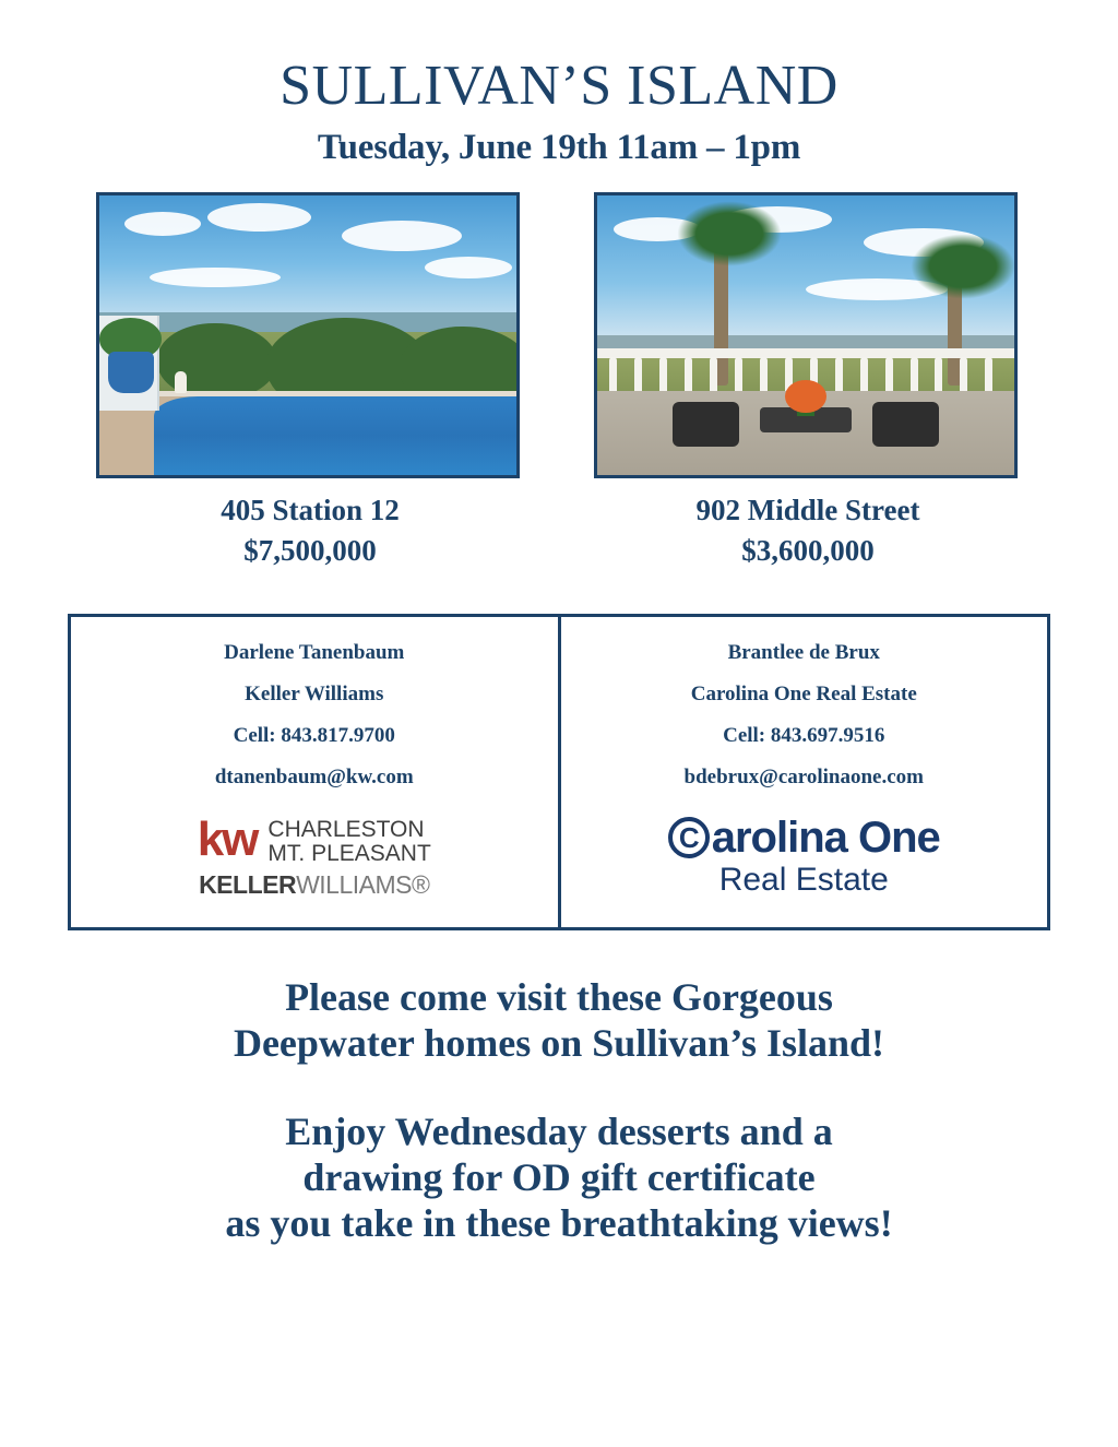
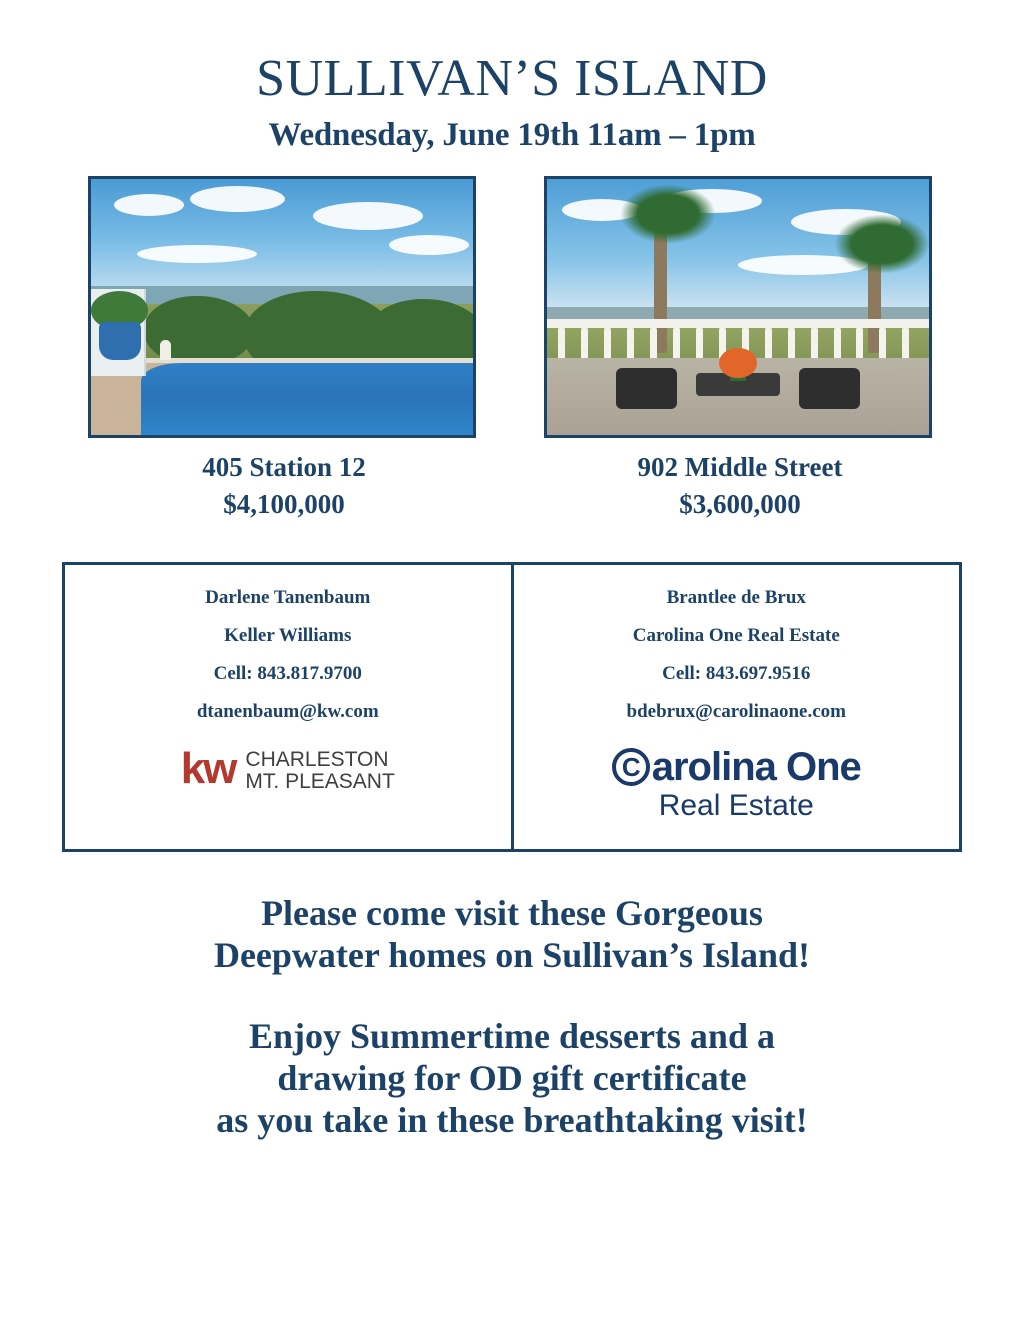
  SULLIVAN’S ISLAND
- Tuesday, June 19th 11am – 1pm
+ Wednesday, June 19th 11am – 1pm
  405 Station 12
- $7,500,000
+ $4,100,000
  902 Middle Street
  $3,600,000
  Darlene Tanenbaum
  Keller Williams
  Cell: 843.817.9700
  dtanenbaum@kw.com
  kw
  CHARLESTON
  MT. PLEASANT
- KELLERWILLIAMS®
  Brantlee de Brux
  Carolina One Real Estate
  Cell: 843.697.9516
  bdebrux@carolinaone.com
  C
  arolina One
  Real Estate
  Please come visit these Gorgeous
  Deepwater homes on Sullivan’s Island!
- Enjoy Wednesday desserts and a
+ Enjoy Summertime desserts and a
  drawing for OD gift certificate
- as you take in these breathtaking views!
+ as you take in these breathtaking visit!
